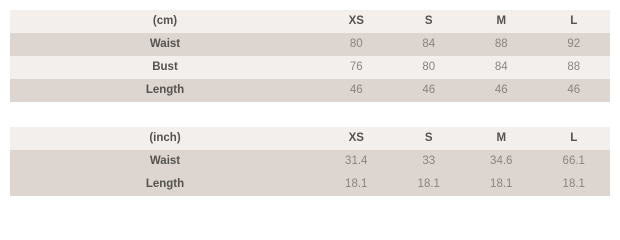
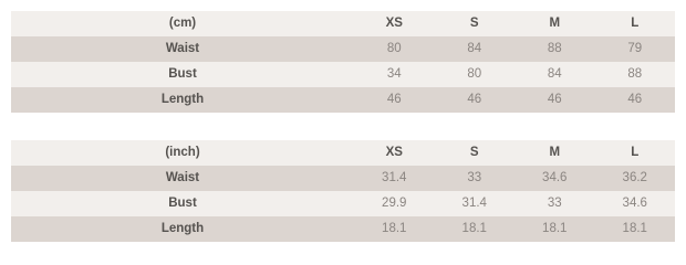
  (cm)	XS	S	M	L
- Waist	80	84	88	92
+ Waist	80	84	88	79
- Bust	76	80	84	88
+ Bust	34	80	84	88
  Length	46	46	46	46
  (inch)	XS	S	M	L
- Waist	31.4	33	34.6	66.1
+ Waist	31.4	33	34.6	36.2
+ Bust	29.9	31.4	33	34.6
  Length	18.1	18.1	18.1	18.1
